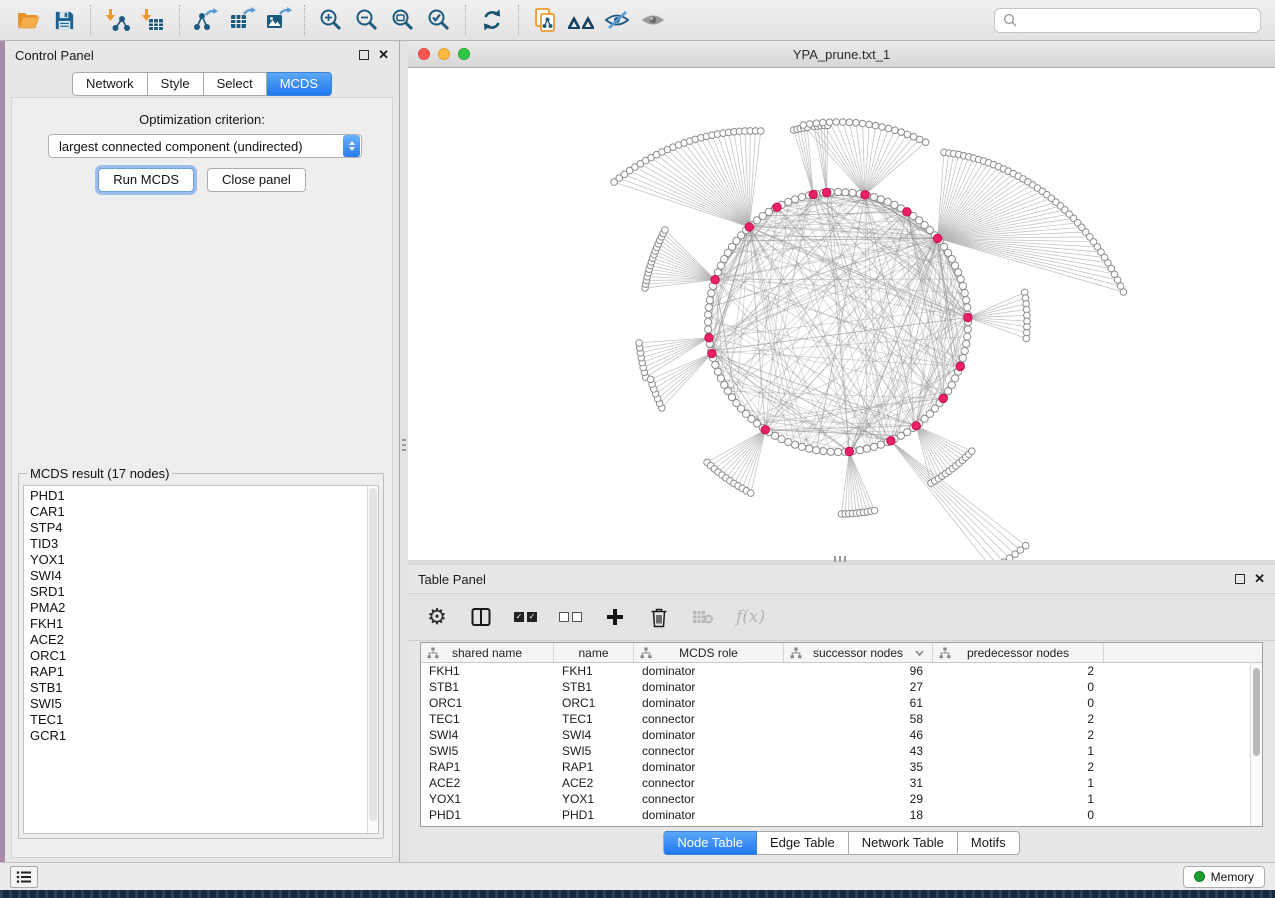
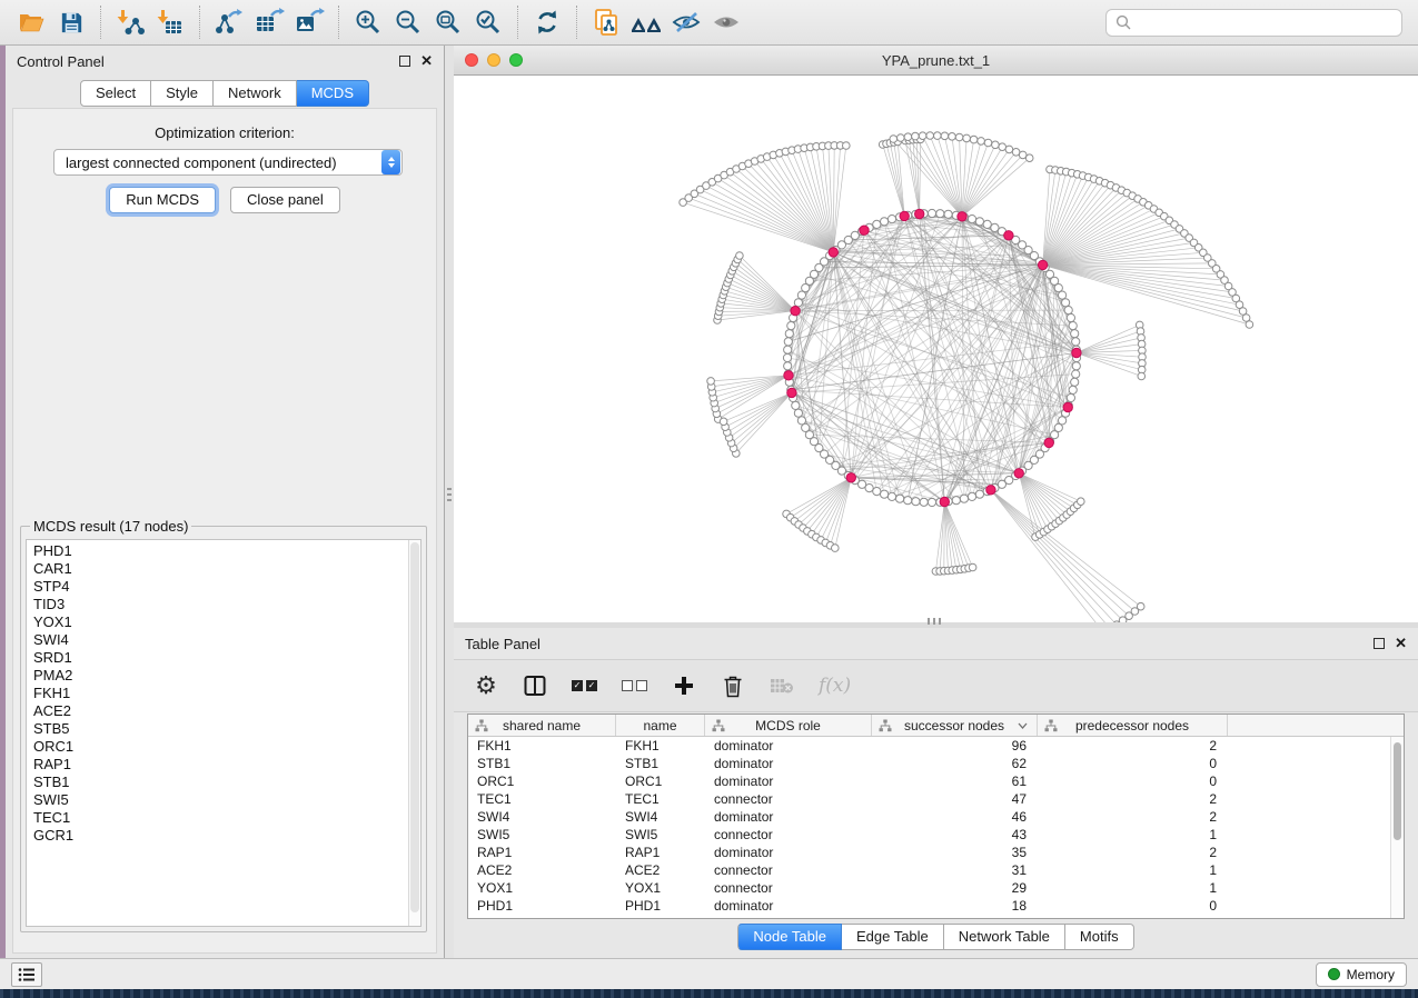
  Control Panel
  ✕
- Network
+ Select
  Style
- Select
+ Network
  MCDS
  Optimization criterion:
  largest connected component (undirected)
  Run MCDS
  Close panel
  MCDS result (17 nodes)
  PHD1
  CAR1
  STP4
  TID3
  YOX1
  SWI4
  SRD1
  PMA2
  FKH1
  ACE2
+ STB5
  ORC1
  RAP1
  STB1
  SWI5
  TEC1
  GCR1
  YPA_prune.txt_1
  Table Panel
  ✕
  ⚙
  ✓
  ✓
  f(x)
  shared name
  name
  MCDS role
  successor nodes
  predecessor nodes
  FKH1
  FKH1
  dominator
  96
  2
  STB1
  STB1
  dominator
- 27
+ 62
  0
  ORC1
  ORC1
  dominator
  61
  0
  TEC1
  TEC1
  connector
- 58
+ 47
  2
  SWI4
  SWI4
  dominator
  46
  2
  SWI5
  SWI5
  connector
  43
  1
  RAP1
  RAP1
  dominator
  35
  2
  ACE2
  ACE2
  connector
  31
  1
  YOX1
  YOX1
  connector
  29
  1
  PHD1
  PHD1
  dominator
  18
  0
  Node Table
  Edge Table
  Network Table
  Motifs
  Memory
